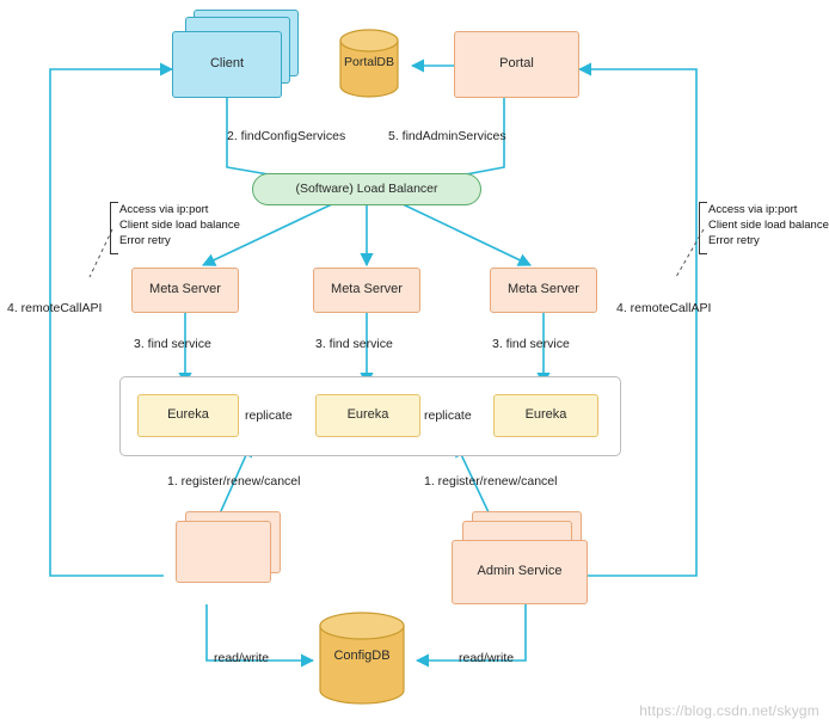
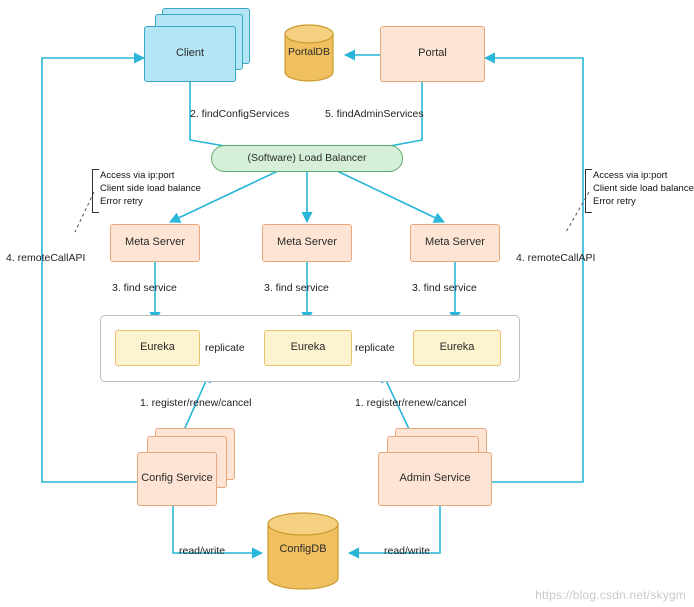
  Client
  Portal
  PortalDB
  2. findConfigServices
  5. findAdminServices
  (Software) Load Balancer
  Meta Server
  Meta Server
  Meta Server
  3. find service
  3. find service
  3. find service
  Eureka
  Eureka
  Eureka
  replicate
  replicate
  1. register/renew/cancel
  1. register/renew/cancel
+ Config Service
  Admin Service
  ConfigDB
  read/write
  read/write
  4. remoteCallAPI
  4. remoteCallAPI
  Access via ip:port
  Client side load balance
  Error retry
  Access via ip:port
  Client side load balance
  Error retry
  https://blog.csdn.net/skygm
